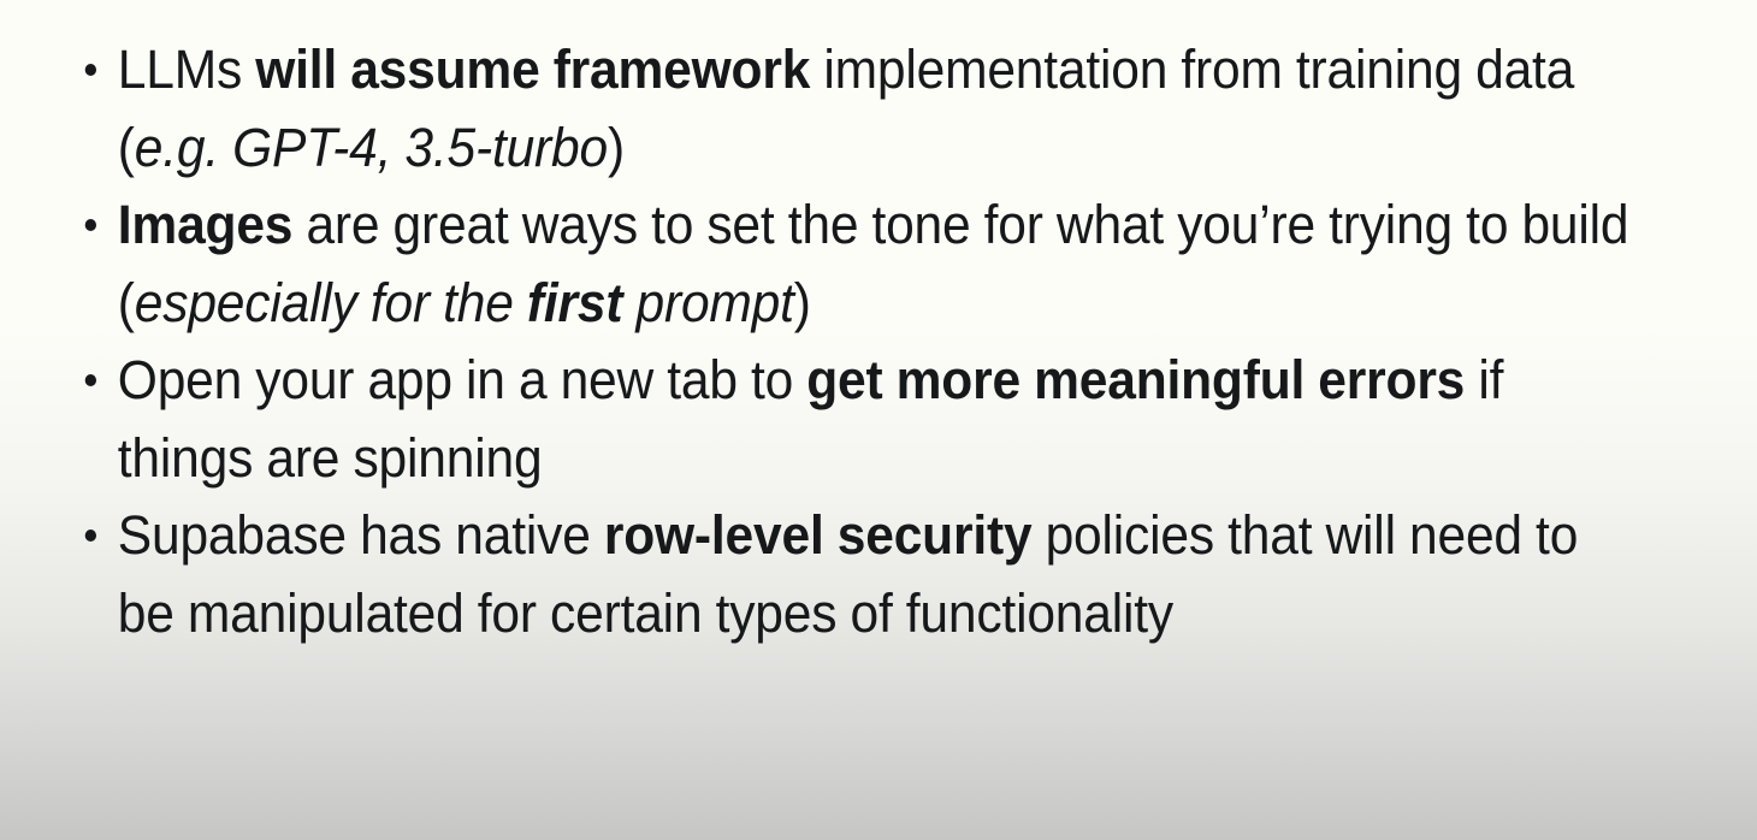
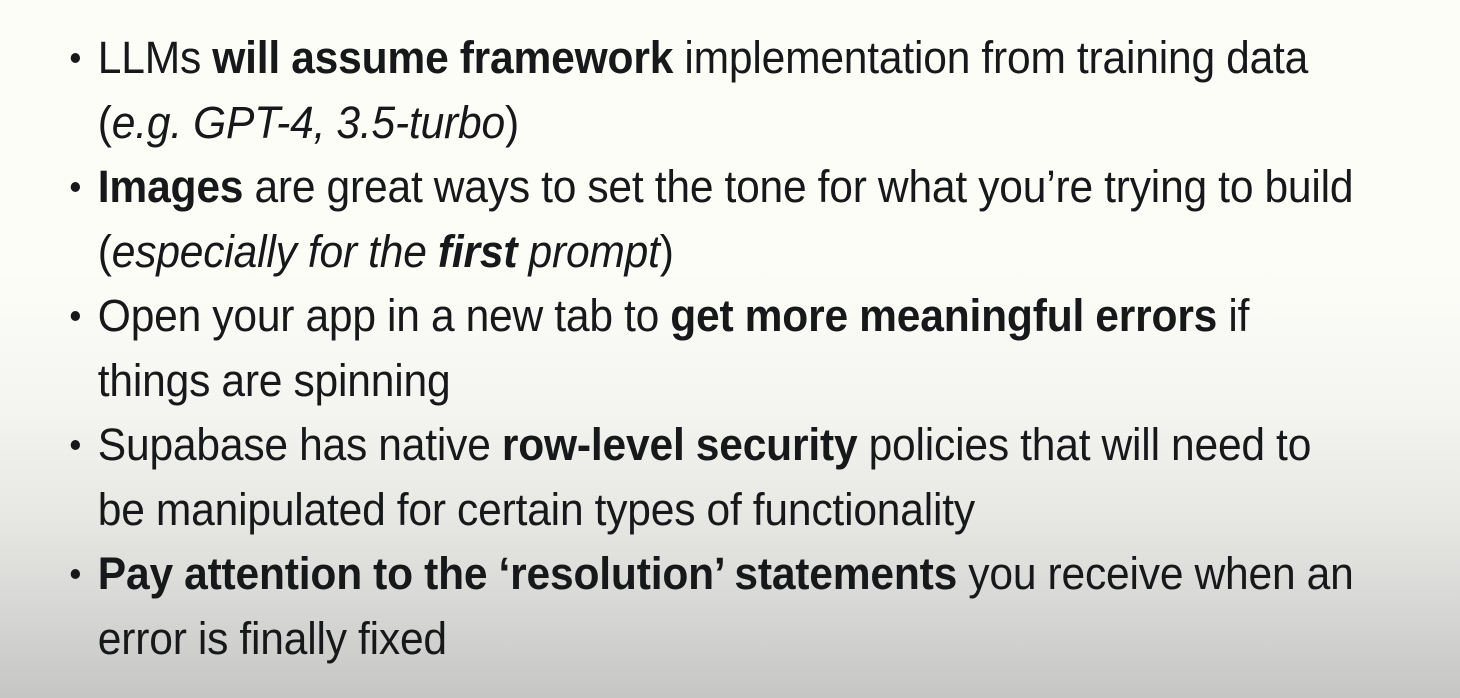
  LLMs will assume framework implementation from training data (e.g. GPT-4, 3.5-turbo)
  Images are great ways to set the tone for what you’re trying to build (especially for the first prompt)
  Open your app in a new tab to get more meaningful errors if things are spinning
  Supabase has native row-level security policies that will need to be manipulated for certain types of functionality
+ Pay attention to the ‘resolution’ statements you receive when an error is finally fixed
